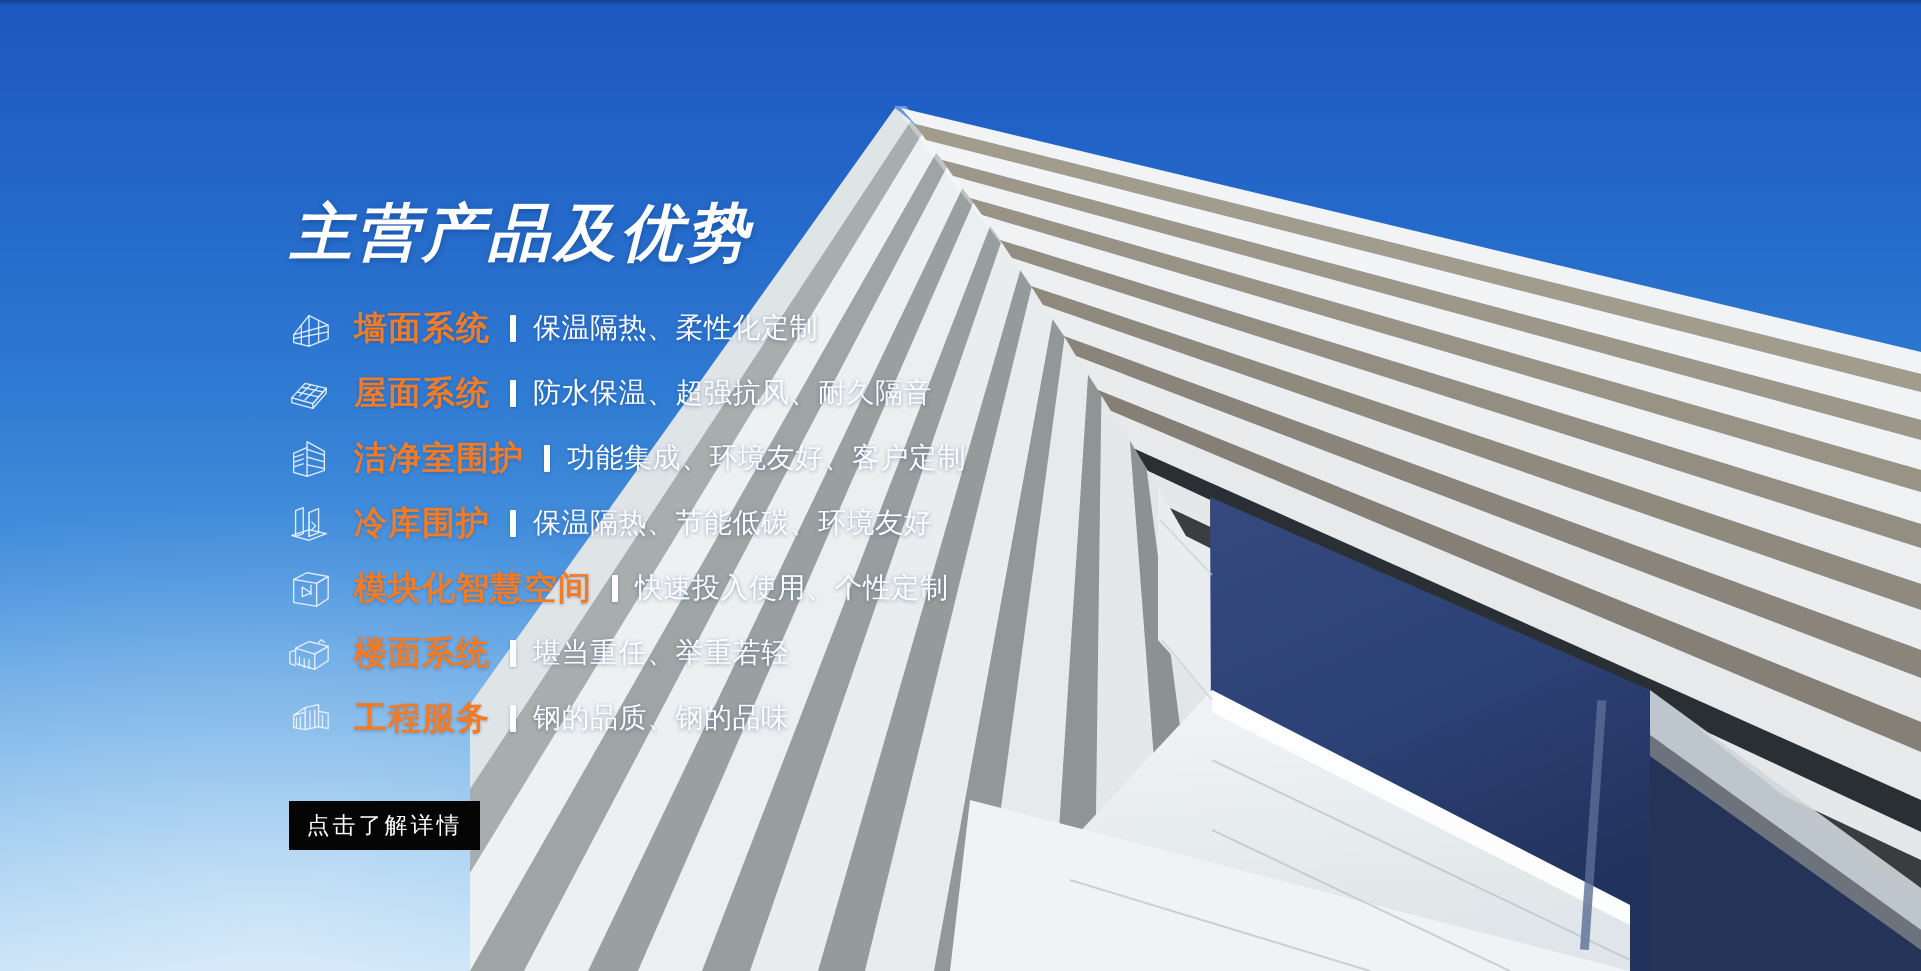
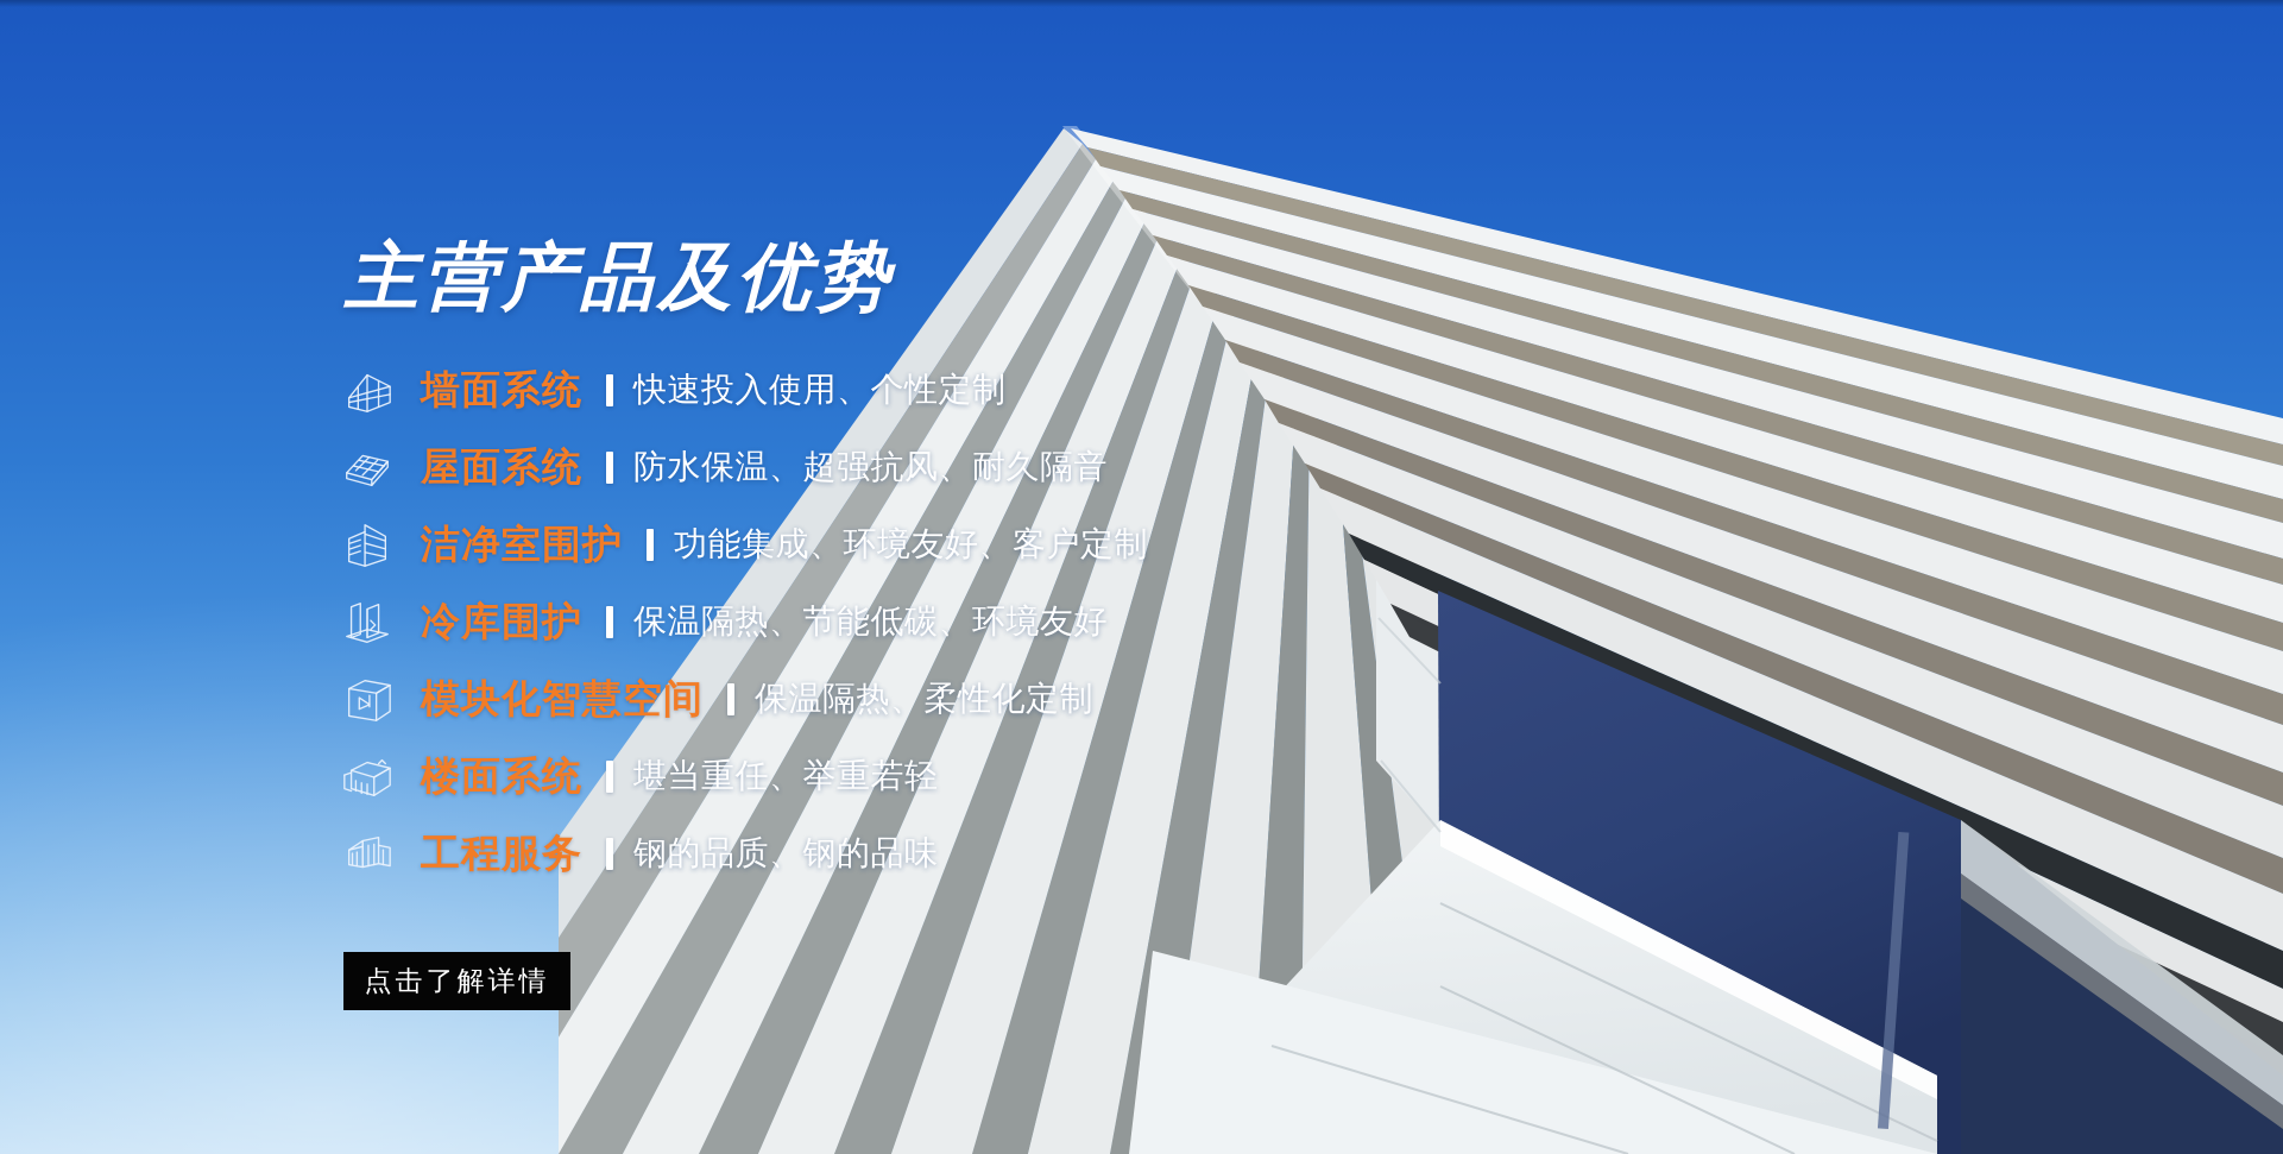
  主营产品及优势
  墙面系统
- 保温隔热、柔性化定制
+ 快速投入使用、个性定制
  屋面系统
  防水保温、超强抗风、耐久隔音
  洁净室围护
  功能集成、环境友好、客户定制
  冷库围护
  保温隔热、节能低碳、环境友好
  模块化智慧空间
- 快速投入使用、个性定制
+ 保温隔热、柔性化定制
  楼面系统
  堪当重任、举重若轻
  工程服务
  钢的品质、钢的品味
  点击了解详情
